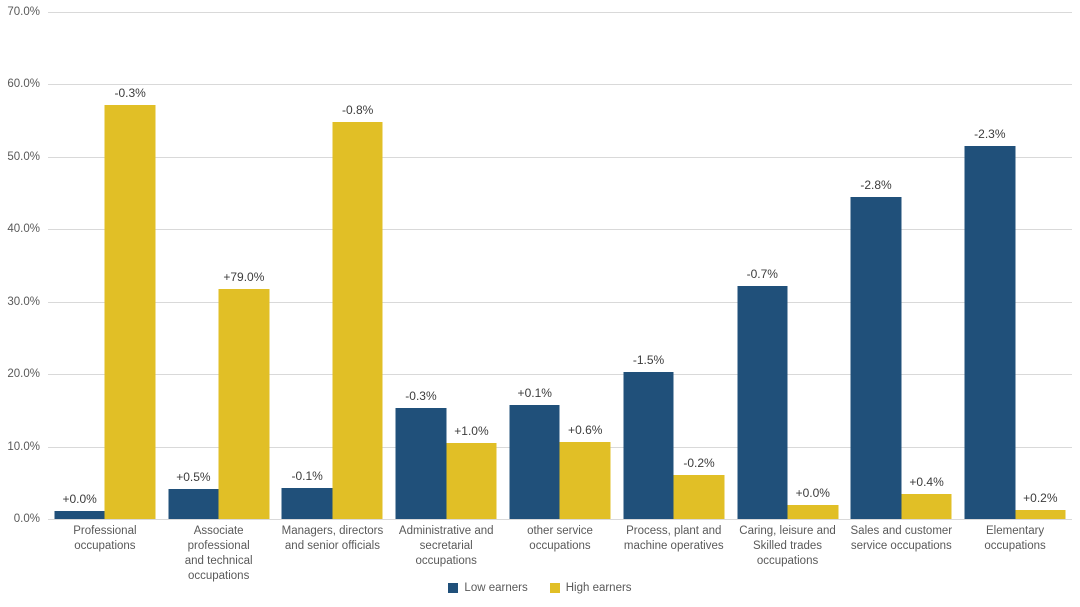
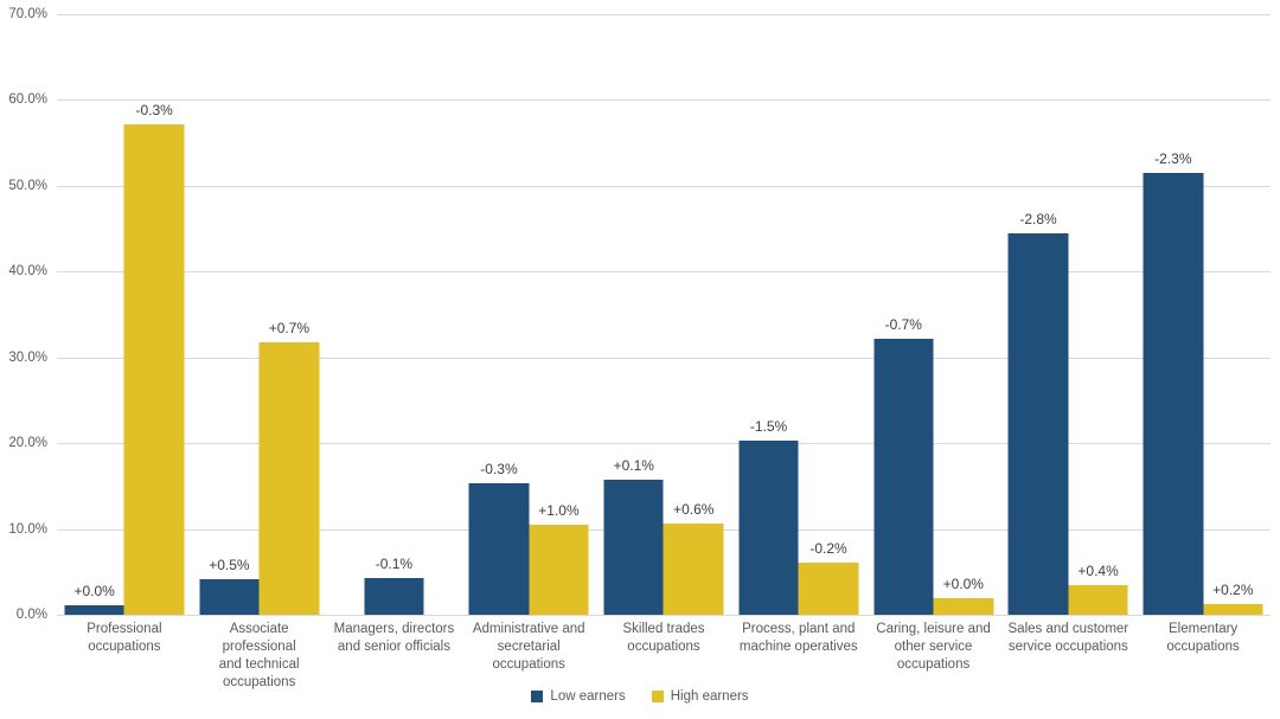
  70.0%
  60.0%
  50.0%
  40.0%
  30.0%
  20.0%
  10.0%
  0.0%
  +0.0%
  -0.3%
  +0.5%
- +79.0%
+ +0.7%
  -0.1%
- -0.8%
  -0.3%
  +1.0%
  +0.1%
  +0.6%
  -1.5%
  -0.2%
  -0.7%
  +0.0%
  -2.8%
  +0.4%
  -2.3%
  +0.2%
  Professional
  occupations
  Associate professional
  and technical
  occupations
  Managers, directors
  and senior officials
  Administrative and
  secretarial occupations
- other service
+ Skilled trades
  occupations
  Process, plant and
  machine operatives
  Caring, leisure and
- Skilled trades
+ other service
  occupations
  Sales and customer
  service occupations
  Elementary
  occupations
  Low earners
  High earners
